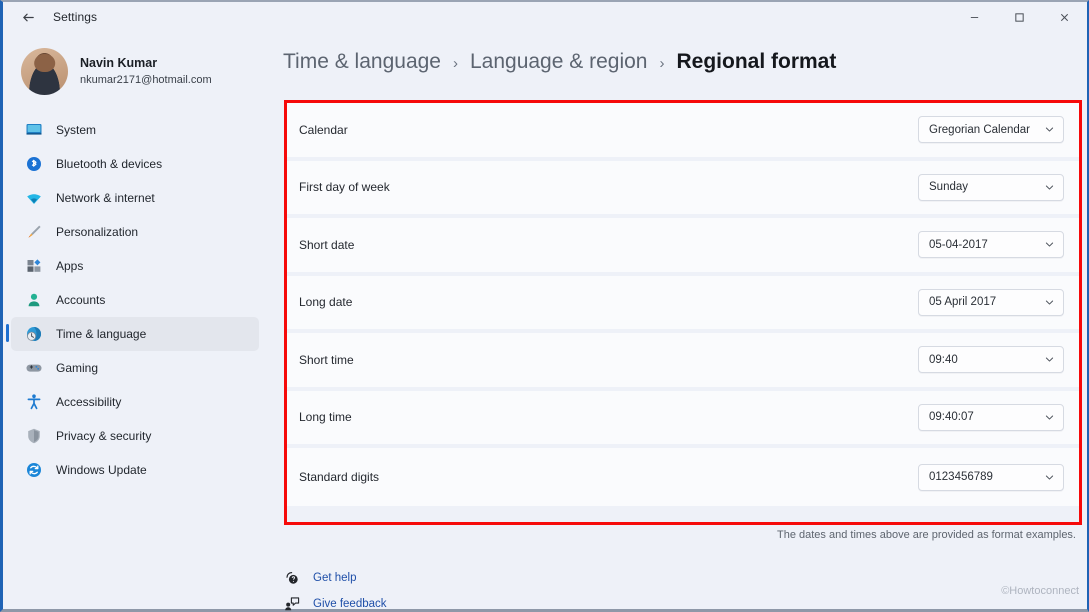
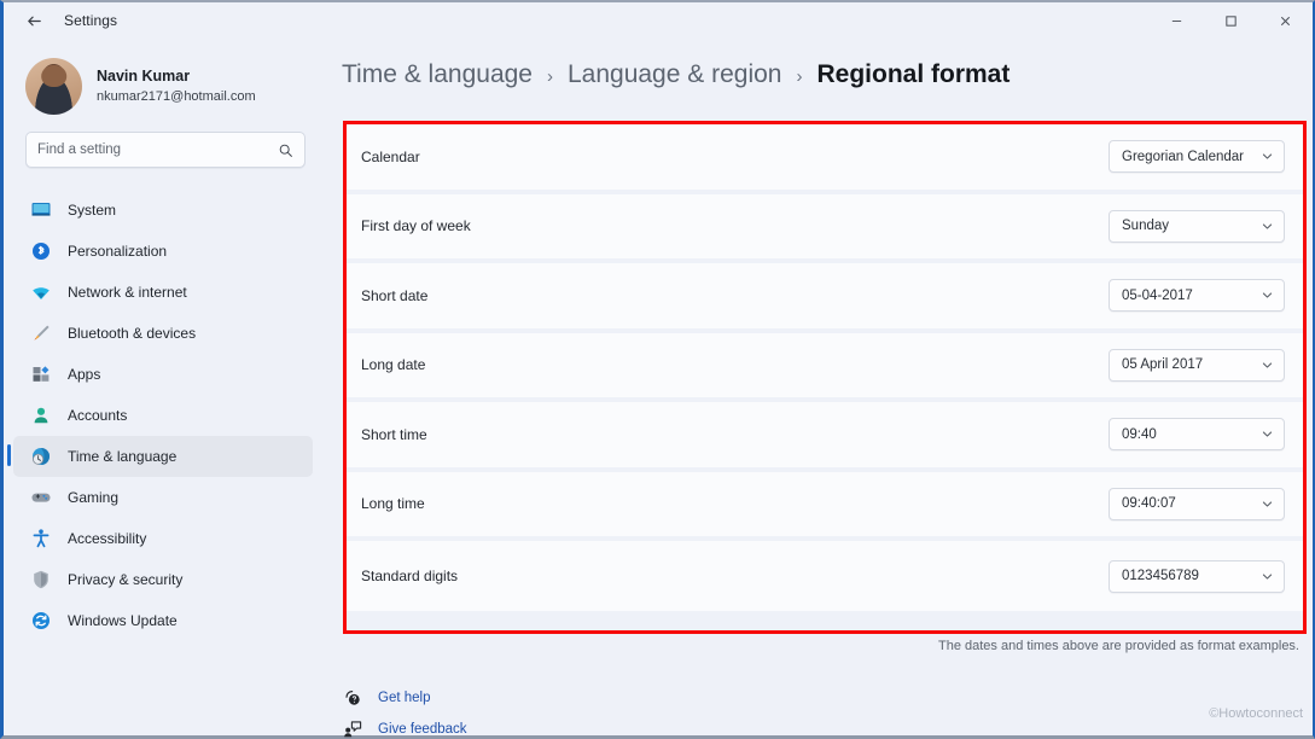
  Settings
  Navin Kumar
  nkumar2171@hotmail.com
+ Find a setting
  System
- Bluetooth & devices
+ Personalization
  Network & internet
- Personalization
+ Bluetooth & devices
  Apps
  Accounts
  Time & language
  Gaming
  Accessibility
  Privacy & security
  Windows Update
  Time & language
  ›
  Language & region
  ›
  Regional format
  Calendar
  Gregorian Calendar
  First day of week
  Sunday
  Short date
  05-04-2017
  Long date
  05 April 2017
  Short time
  09:40
  Long time
  09:40:07
  Standard digits
  0123456789
  The dates and times above are provided as format examples.
  Get help
  Give feedback
  ©Howtoconnect
